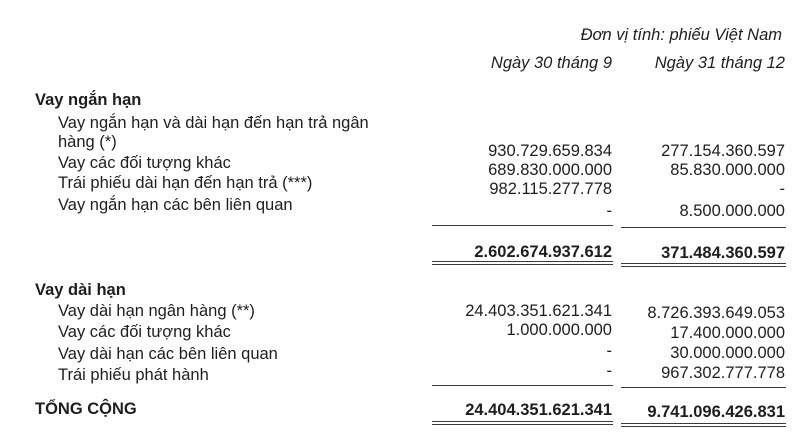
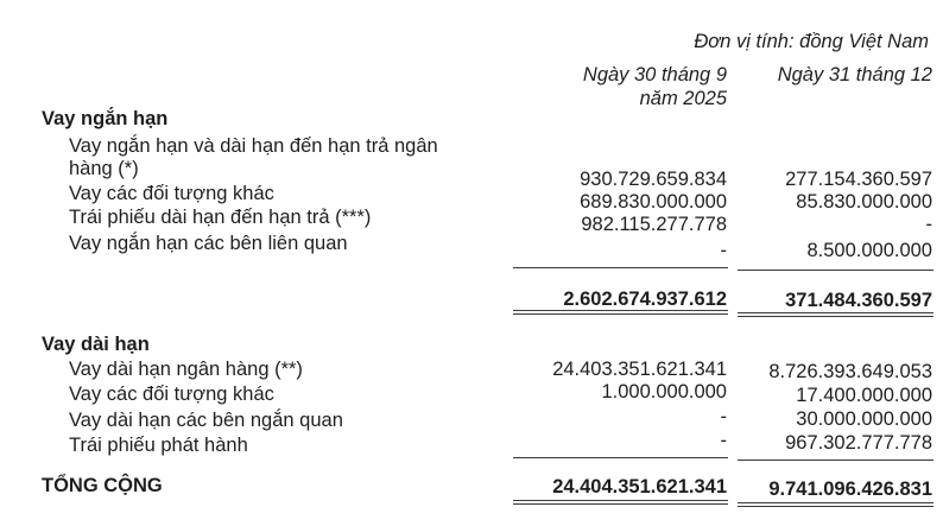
- Đơn vị tính: phiếu Việt Nam
+ Đơn vị tính: đồng Việt Nam
  Ngày 30 tháng 9
+ năm 2025
  Ngày 31 tháng 12
  Vay ngắn hạn
  Vay ngắn hạn và dài hạn đến hạn trả ngân
  hàng (*)
  930.729.659.834
  277.154.360.597
  Vay các đối tượng khác
  689.830.000.000
  85.830.000.000
  Trái phiếu dài hạn đến hạn trả (***)
  982.115.277.778
  -
  Vay ngắn hạn các bên liên quan
  -
  8.500.000.000
  2.602.674.937.612
  371.484.360.597
  Vay dài hạn
  Vay dài hạn ngân hàng (**)
  24.403.351.621.341
  8.726.393.649.053
  Vay các đối tượng khác
  1.000.000.000
  17.400.000.000
- Vay dài hạn các bên liên quan
+ Vay dài hạn các bên ngắn quan
  -
  30.000.000.000
  Trái phiếu phát hành
  -
  967.302.777.778
  TỔNG CỘNG
  24.404.351.621.341
  9.741.096.426.831
